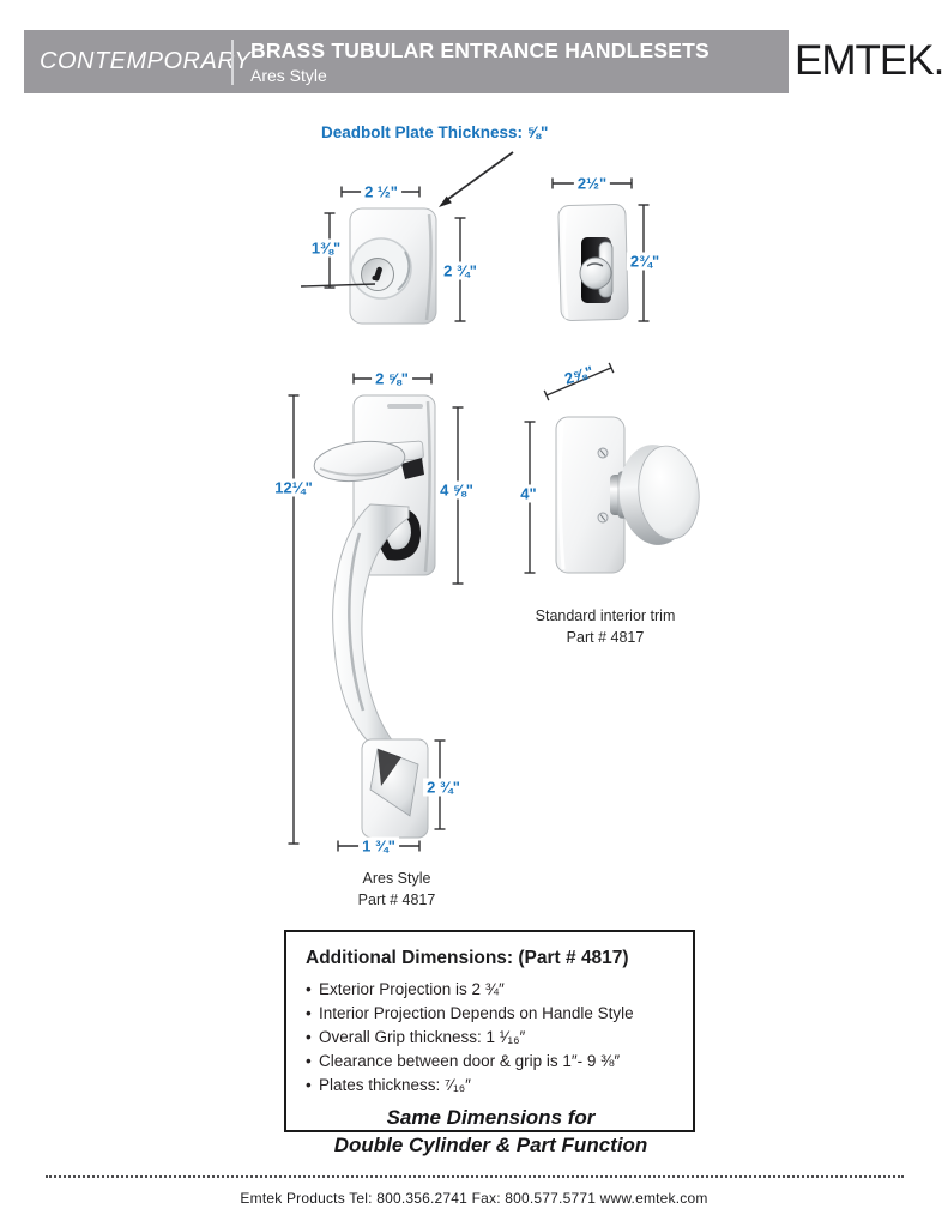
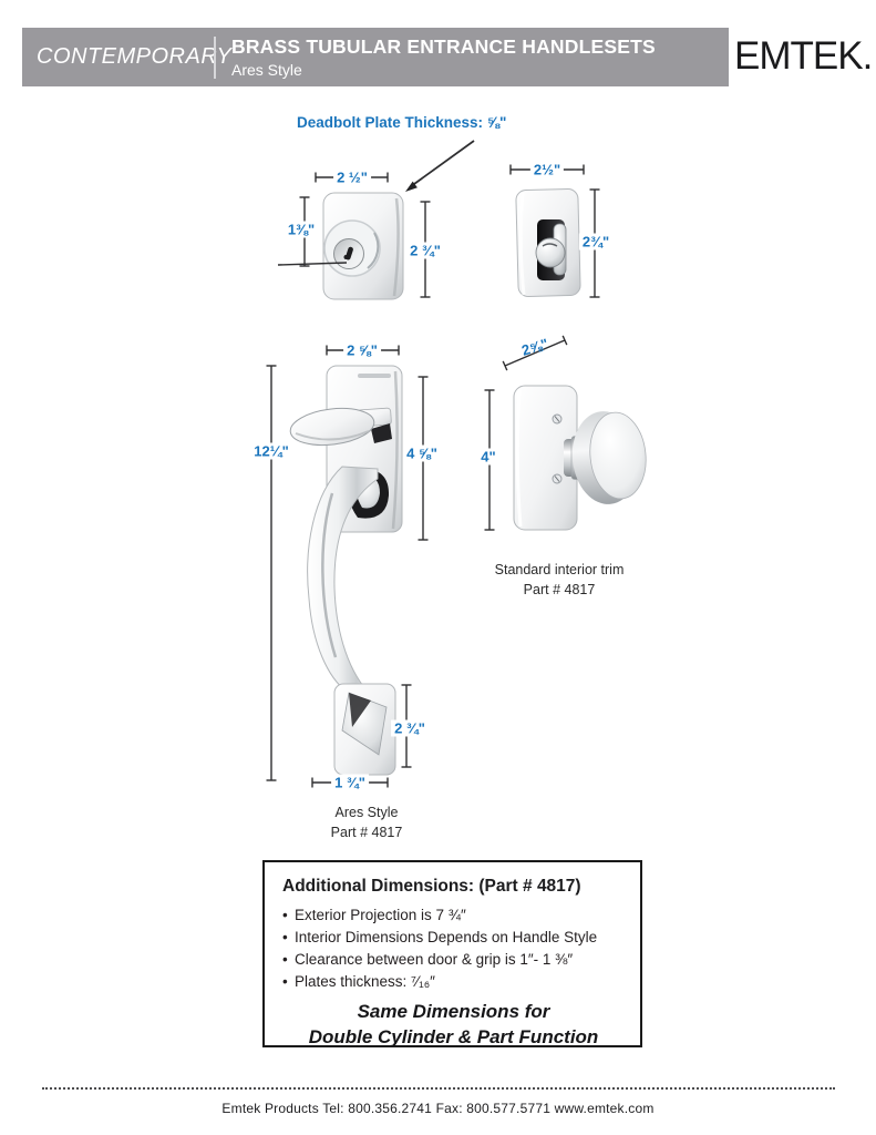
  CONTEMPORARY
  BRASS TUBULAR ENTRANCE HANDLESETS
  Ares Style
  EMTEK.
  Deadbolt Plate Thickness: ⅝"
  2 ½"
  1⅜"
  2 ¾"
  2½"
  2¾"
  2 ⅝"
  12¼"
  4 ⅝"
  2 ¾"
  1 ¾"
  4"
  Standard interior trim
  Part # 4817
  Ares Style
  Part # 4817
  Additional Dimensions: (Part # 4817)
- Exterior Projection is 2 ¾″
+ Exterior Projection is 7 ¾″
- Interior Projection Depends on Handle Style
+ Interior Dimensions Depends on Handle Style
- Overall Grip thickness: 1 ¹⁄₁₆″
- Clearance between door & grip is 1″- 9 ⅜″
+ Clearance between door & grip is 1″- 1 ⅜″
  Plates thickness: ⁷⁄₁₆″
  Same Dimensions for
  Double Cylinder & Part Function
  Emtek Products Tel: 800.356.2741 Fax: 800.577.5771 www.emtek.com
